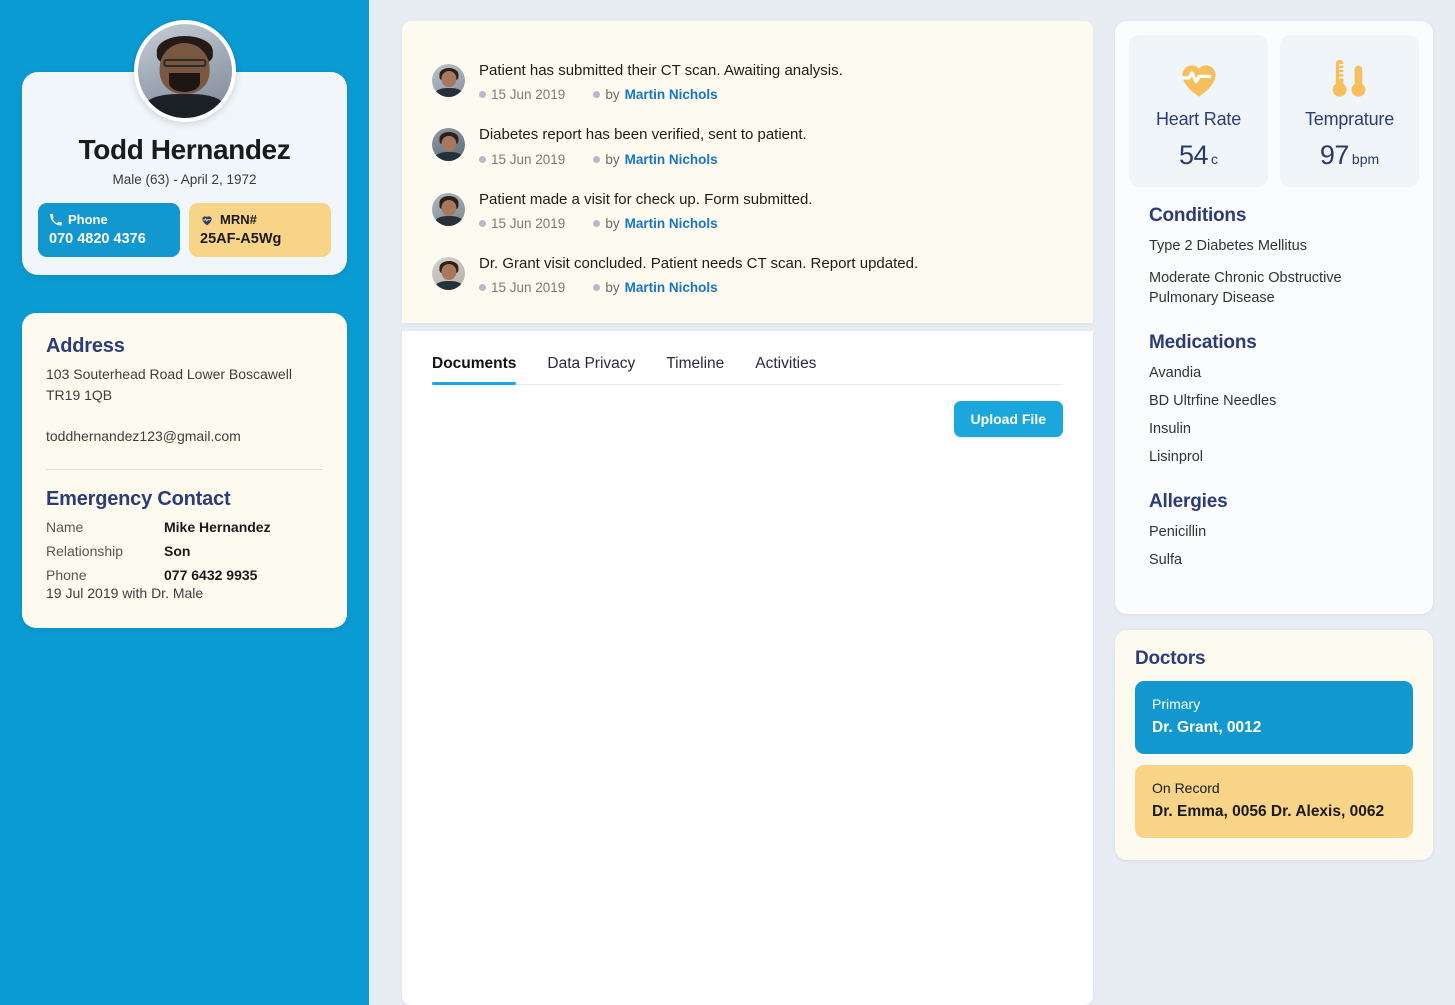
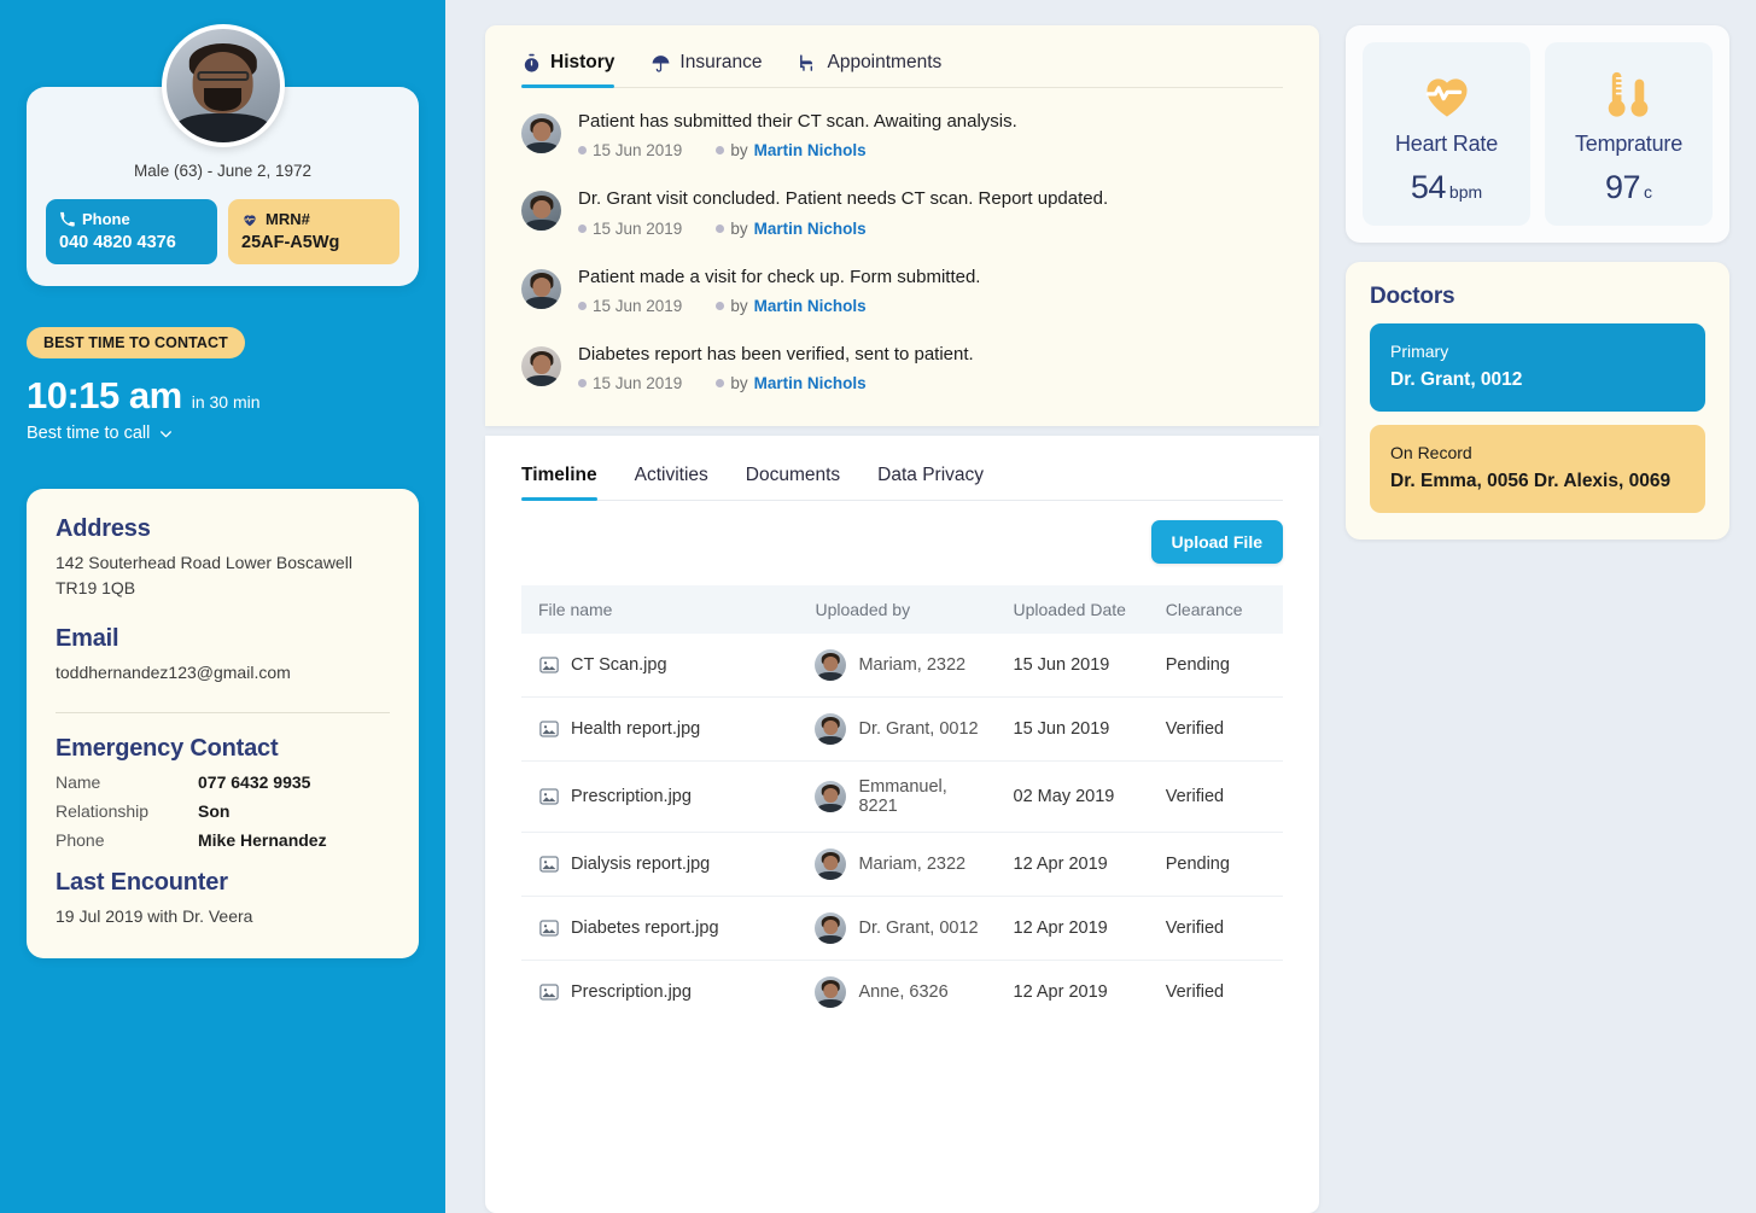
- Todd Hernandez
- Male (63) - April 2, 1972
+ Male (63) - June 2, 1972
  Phone
- 070 4820 4376
+ 040 4820 4376
  MRN#
  25AF-A5Wg
+ BEST TIME TO CONTACT
+ 10:15 am
+ in 30 min
+ Best time to call
  Address
- 103 Souterhead Road Lower Boscawell TR19 1QB
+ 142 Souterhead Road Lower Boscawell TR19 1QB
+ Email
  toddhernandez123@gmail.com
  Emergency Contact
  Name
- Mike Hernandez
+ 077 6432 9935
  Relationship
  Son
  Phone
- 077 6432 9935
+ Mike Hernandez
+ Last Encounter
- 19 Jul 2019 with Dr. Male
+ 19 Jul 2019 with Dr. Veera
+ History
+ Insurance
+ Appointments
  Patient has submitted their CT scan. Awaiting analysis.
  15 Jun 2019
  by
  Martin Nichols
- Diabetes report has been verified, sent to patient.
+ Dr. Grant visit concluded. Patient needs CT scan. Report updated.
  15 Jun 2019
  by
  Martin Nichols
  Patient made a visit for check up. Form submitted.
  15 Jun 2019
  by
  Martin Nichols
- Dr. Grant visit concluded. Patient needs CT scan. Report updated.
+ Diabetes report has been verified, sent to patient.
  15 Jun 2019
  by
  Martin Nichols
- Documents
+ Timeline
- Data Privacy
+ Activities
- Timeline
+ Documents
- Activities
+ Data Privacy
  Upload File
+ File name	Uploaded by	Uploaded Date	Clearance
+ CT Scan.jpg	Mariam, 2322	15 Jun 2019	Pending
+ Health report.jpg	Dr. Grant, 0012	15 Jun 2019	Verified
+ Prescription.jpg	Emmanuel, 8221	02 May 2019	Verified
+ Dialysis report.jpg	Mariam, 2322	12 Apr 2019	Pending
+ Diabetes report.jpg	Dr. Grant, 0012	12 Apr 2019	Verified
+ Prescription.jpg	Anne, 6326	12 Apr 2019	Verified
  Heart Rate
- 54 c
+ 54 bpm
  Temprature
- 97 bpm
+ 97 c
- Conditions
- Type 2 Diabetes Mellitus
- Moderate Chronic Obstructive Pulmonary Disease
- Medications
- Avandia
- BD Ultrfine Needles
- Insulin
- Lisinprol
- Allergies
- Penicillin
- Sulfa
  Doctors
  Primary
  Dr. Grant, 0012
  On Record
- Dr. Emma, 0056 Dr. Alexis, 0062
+ Dr. Emma, 0056 Dr. Alexis, 0069
